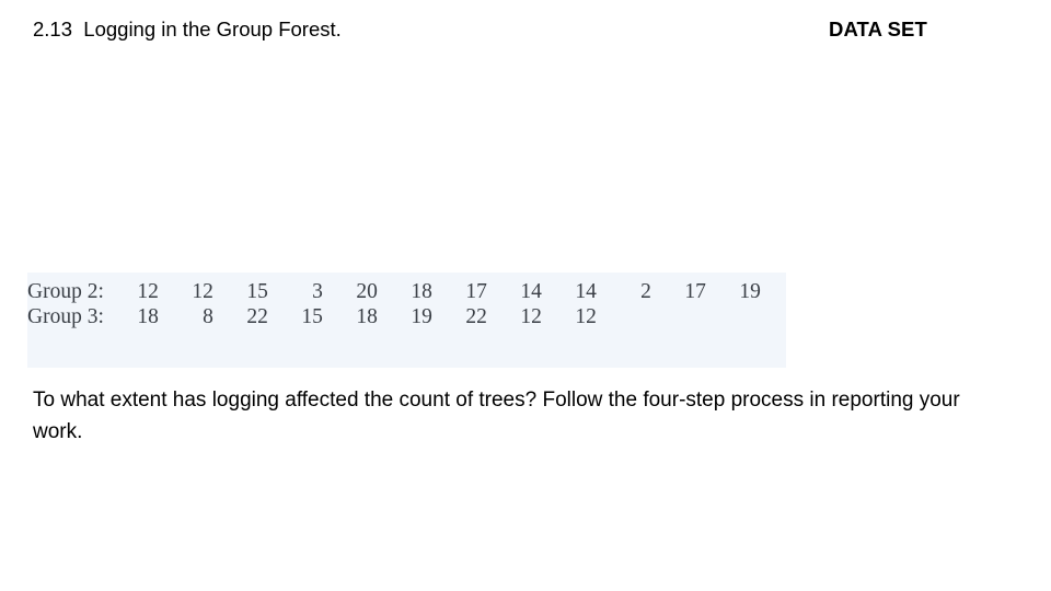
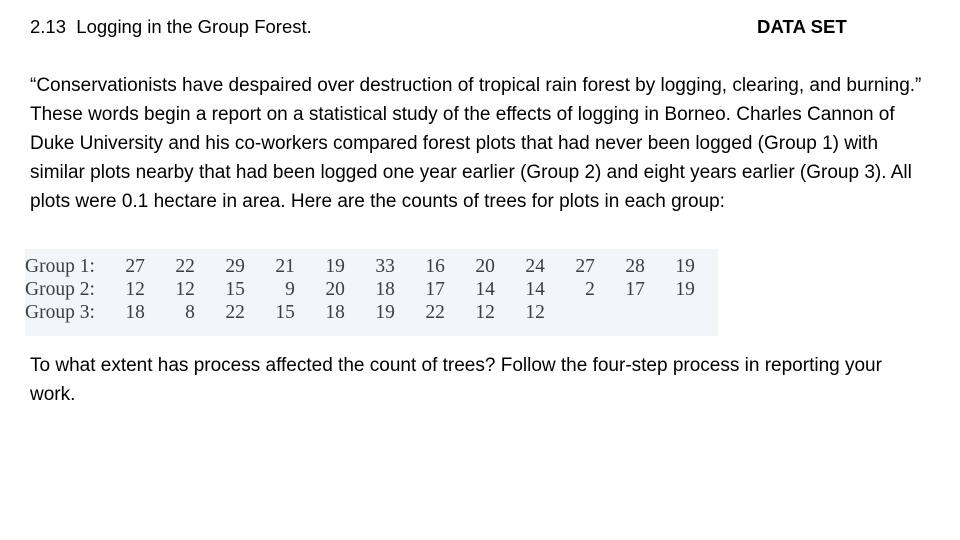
  2.13 Logging in the Group Forest.
  DATA SET
+ “Conservationists have despaired over destruction of tropical rain forest by logging, clearing, and burning.” These words begin a report on a statistical study of the effects of logging in Borneo. Charles Cannon of Duke University and his co-workers compared forest plots that had never been logged (Group 1) with similar plots nearby that had been logged one year earlier (Group 2) and eight years earlier (Group 3). All plots were 0.1 hectare in area. Here are the counts of trees for plots in each group:
+ Group 1:	27	22	29	21	19	33	16	20	24	27	28	19
- Group 2:	12	12	15	3	20	18	17	14	14	2	17	19
+ Group 2:	12	12	15	9	20	18	17	14	14	2	17	19
  Group 3:	18	8	22	15	18	19	22	12	12
- To what extent has logging affected the count of trees? Follow the four-step process in reporting your work.
+ To what extent has process affected the count of trees? Follow the four-step process in reporting your work.
